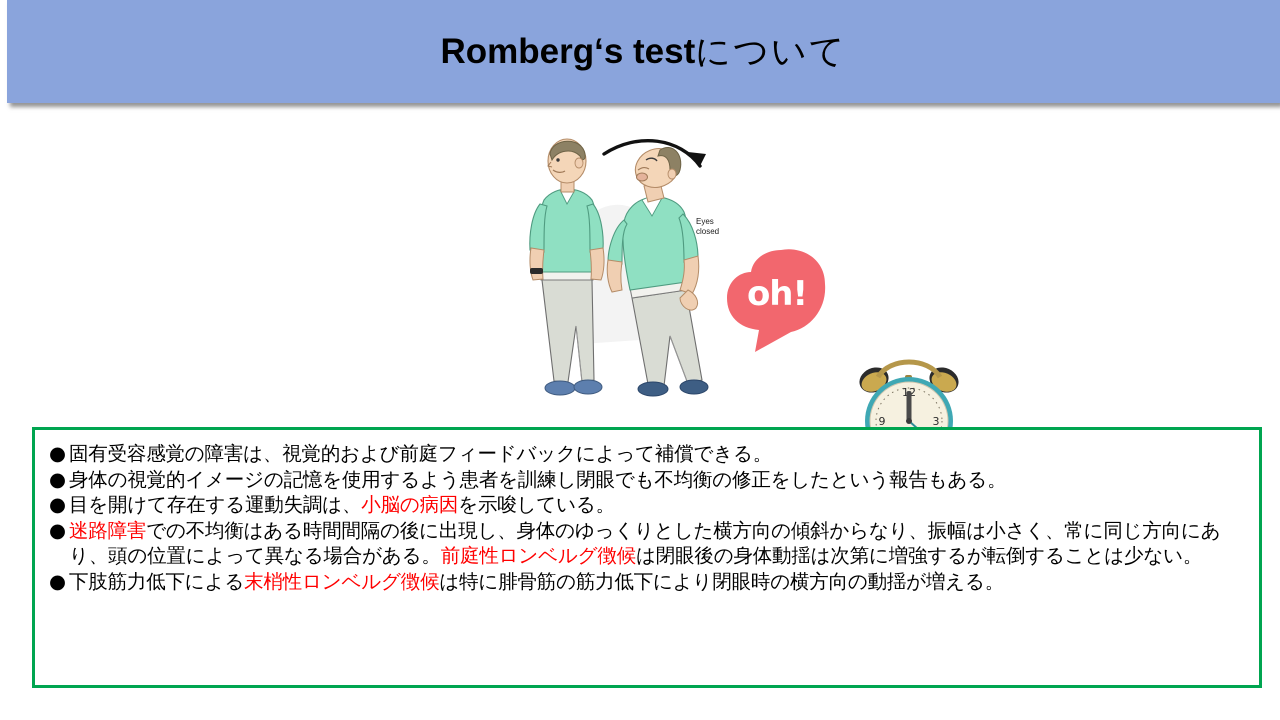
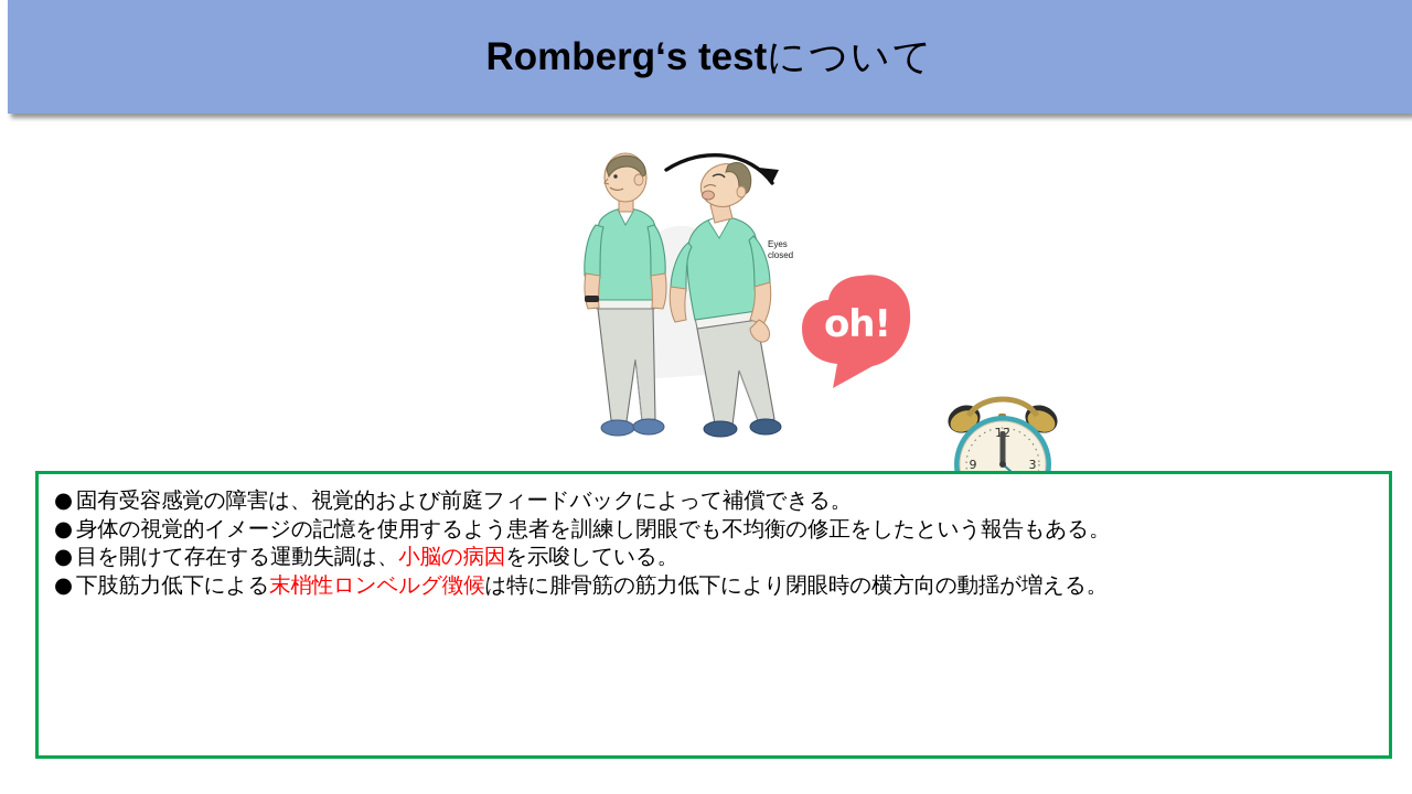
  Romberg‘s testについて
  Eyes
  closed
  oh!
  12
  3
  9
  ● 固有受容感覚の障害は、視覚的および前庭フィードバックによって補償できる。
  ● 身体の視覚的イメージの記憶を使用するよう患者を訓練し閉眼でも不均衡の修正をしたという報告もある。
  ● 目を開けて存在する運動失調は、小脳の病因を示唆している。
- ● 迷路障害での不均衡はある時間間隔の後に出現し、身体のゆっくりとした横方向の傾斜からなり、振幅は小さく、常に同じ方向にあり、頭の位置によって異なる場合がある。前庭性ロンベルグ徴候は閉眼後の身体動揺は次第に増強するが転倒することは少ない。
  ● 下肢筋力低下による末梢性ロンベルグ徴候は特に腓骨筋の筋力低下により閉眼時の横方向の動揺が増える。
